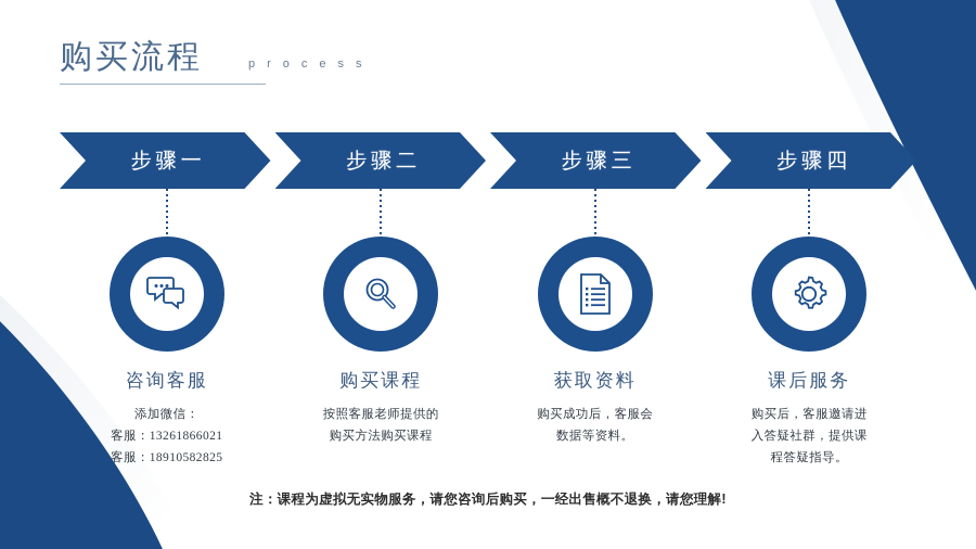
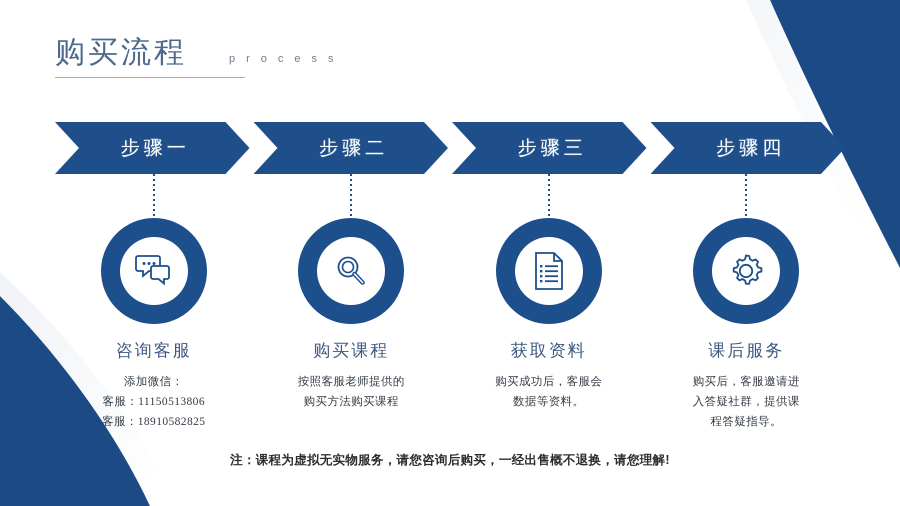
  购买流程
  process
  步骤一
  步骤二
  步骤三
  步骤四
  咨询客服
  添加微信：
- 客服：13261866021
+ 客服：11150513806
  客服：18910582825
  购买课程
  按照客服老师提供的
  购买方法购买课程
  获取资料
  购买成功后，客服会
  数据等资料。
  课后服务
  购买后，客服邀请进
  入答疑社群，提供课
  程答疑指导。
  注：课程为虚拟无实物服务，请您咨询后购买，一经出售概不退换，请您理解!
